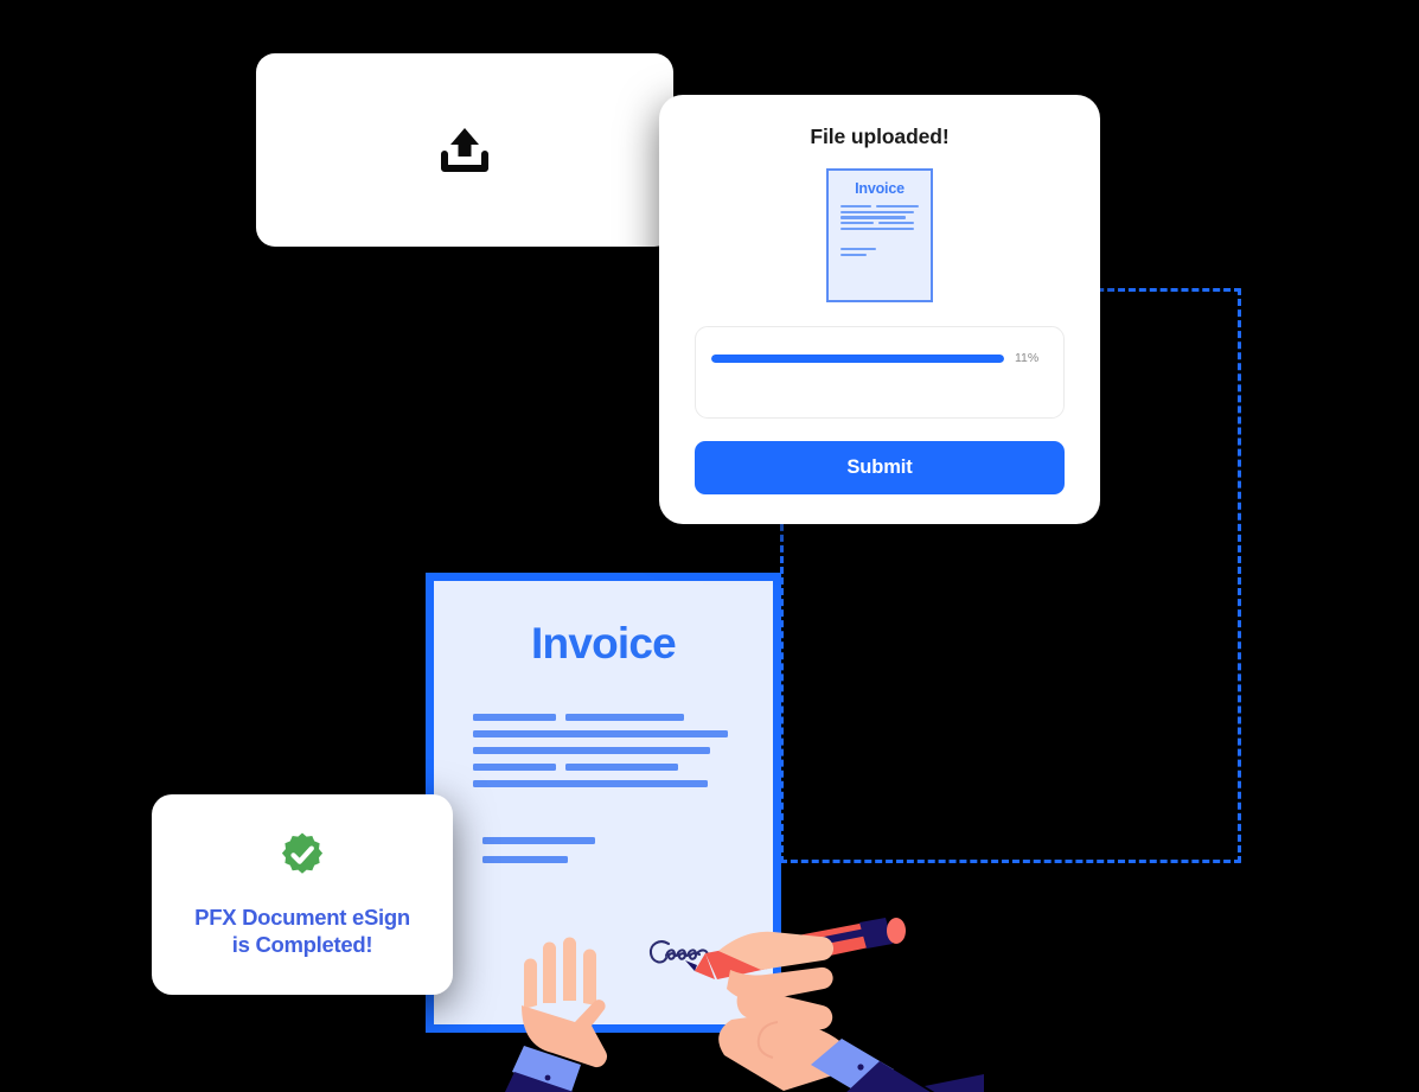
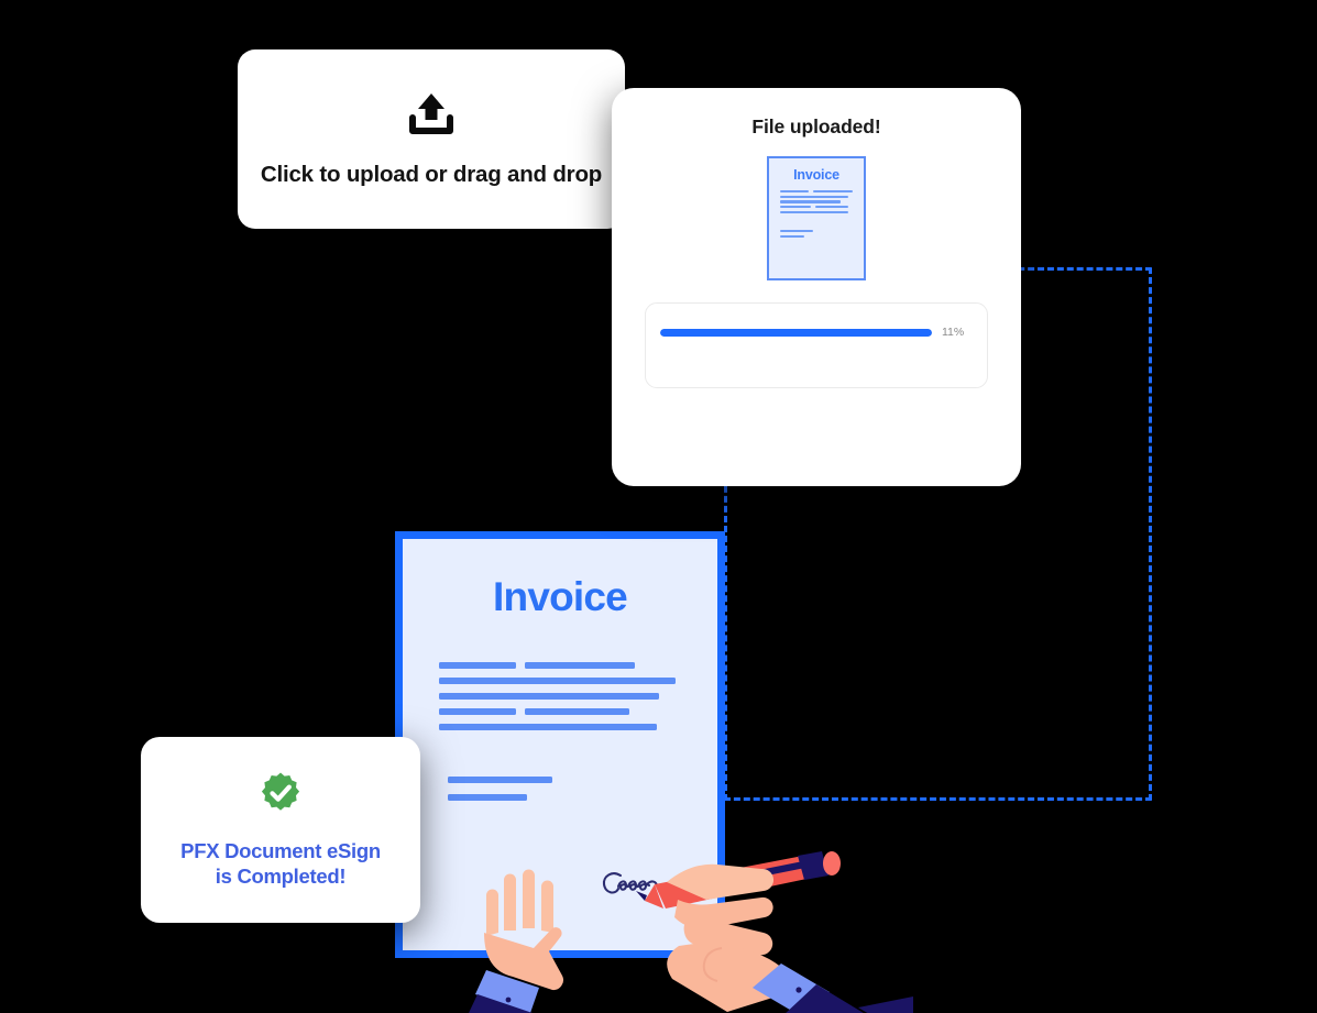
+ Click to upload or drag and drop
  File uploaded!
  Invoice
  11%
- Submit
  Invoice
  PFX Document eSign
  is Completed!
